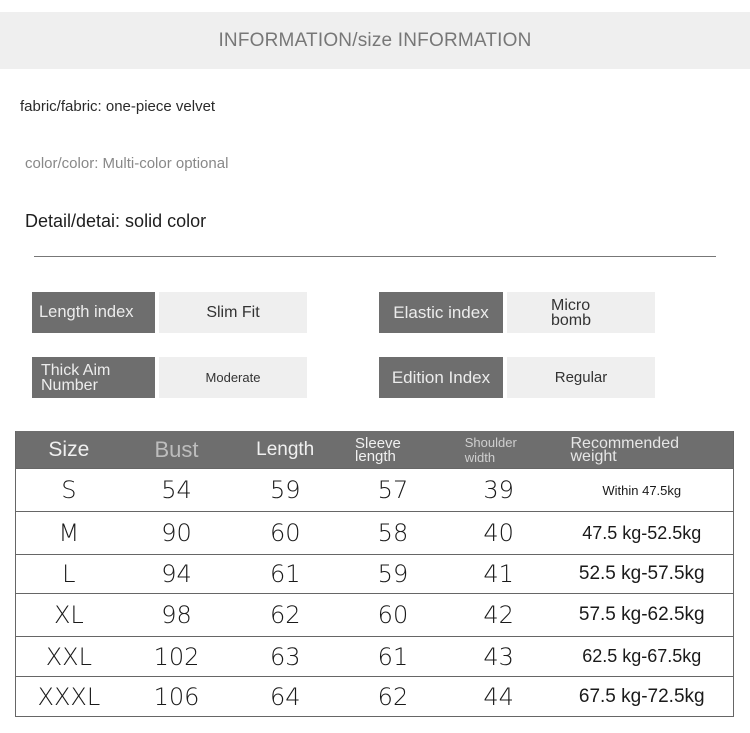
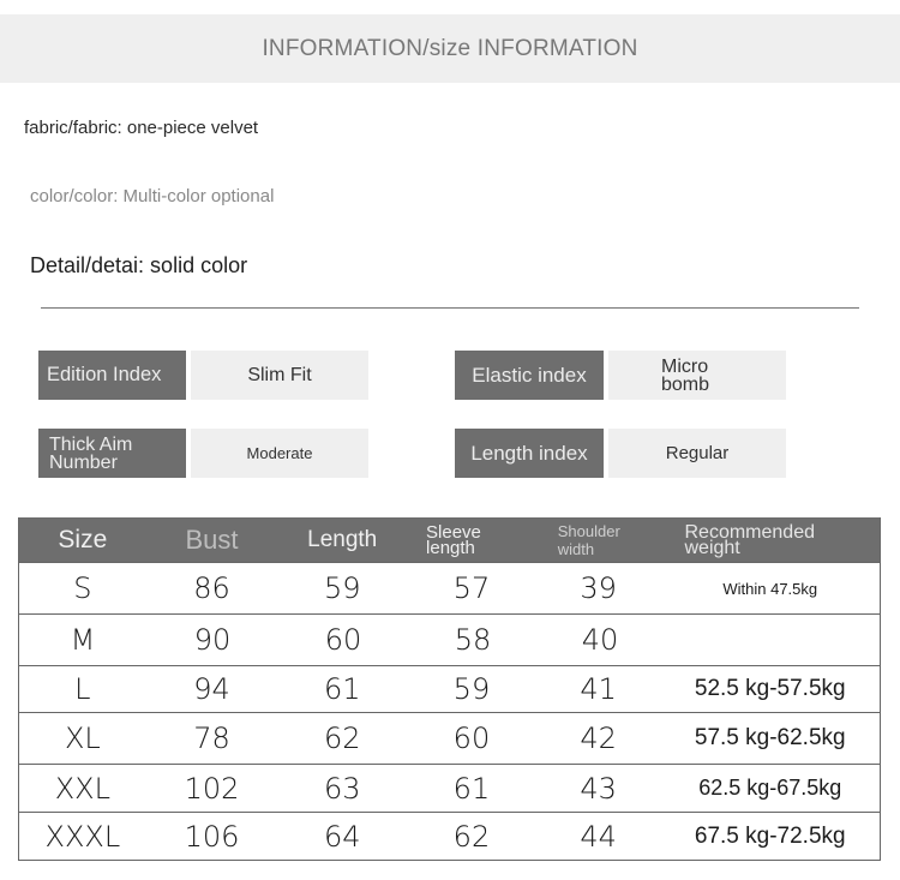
  INFORMATION/size INFORMATION
  fabric/fabric: one-piece velvet
  color/color: Multi-color optional
  Detail/detai: solid color
- Length index
+ Edition Index
  Slim Fit
  Elastic index
  Micro
  bomb
  Thick Aim
  Number
  Moderate
- Edition Index
+ Length index
  Regular
  Size
  Bust
  Length
  Sleeve
  length
  Shoulder
  width
  Recommended
  weight
  S
- 54
+ 86
  59
  57
  39
  Within 47.5kg
  M
  90
  60
  58
  40
- 47.5 kg-52.5kg
  L
  94
  61
  59
  41
  52.5 kg-57.5kg
  XL
- 98
+ 78
  62
  60
  42
  57.5 kg-62.5kg
  XXL
  102
  63
  61
  43
  62.5 kg-67.5kg
  XXXL
  106
  64
  62
  44
  67.5 kg-72.5kg
